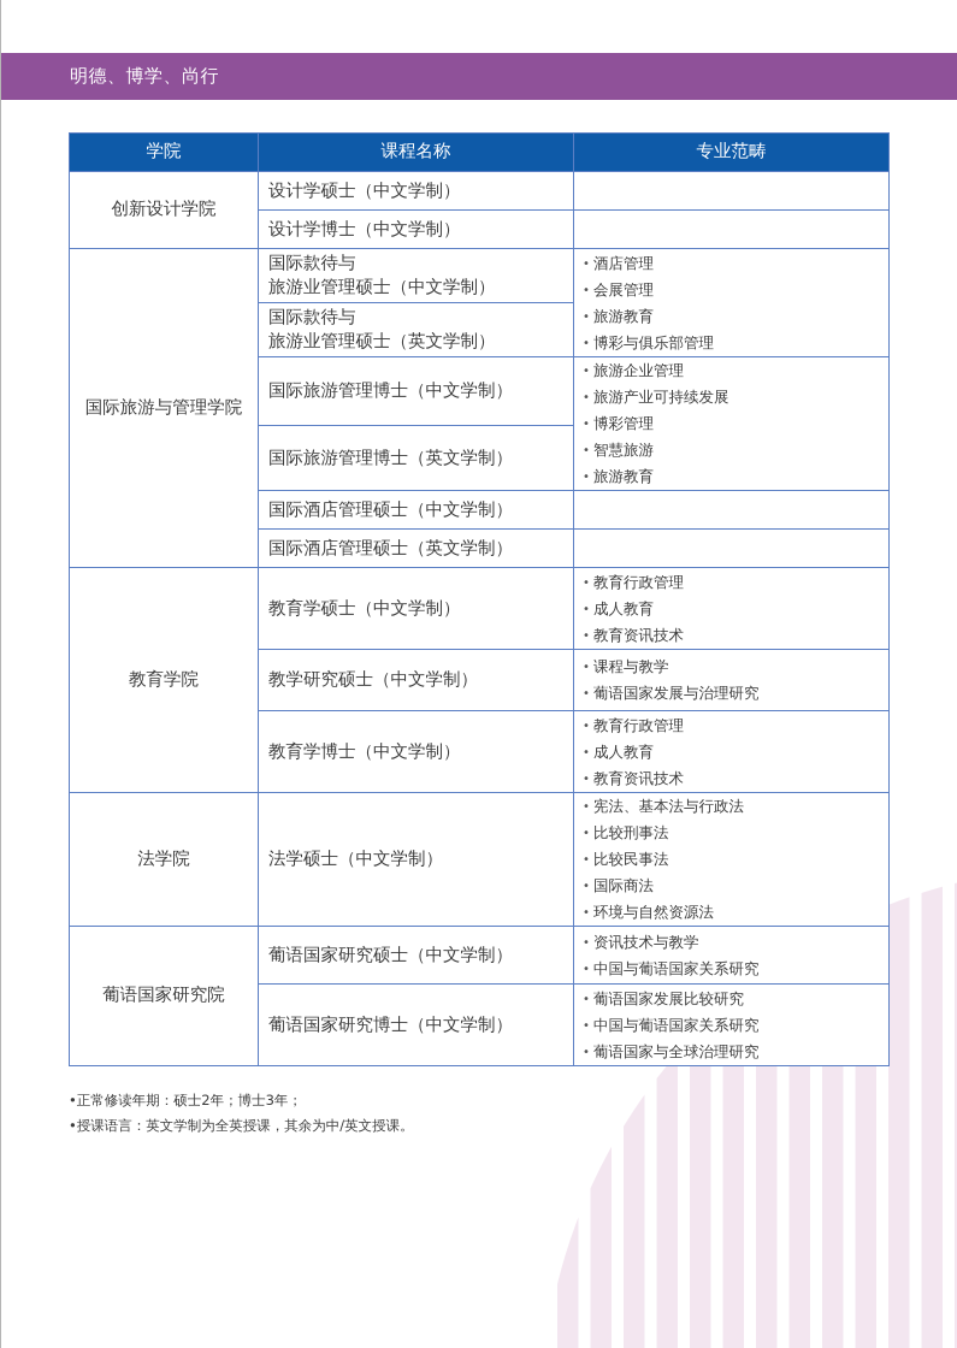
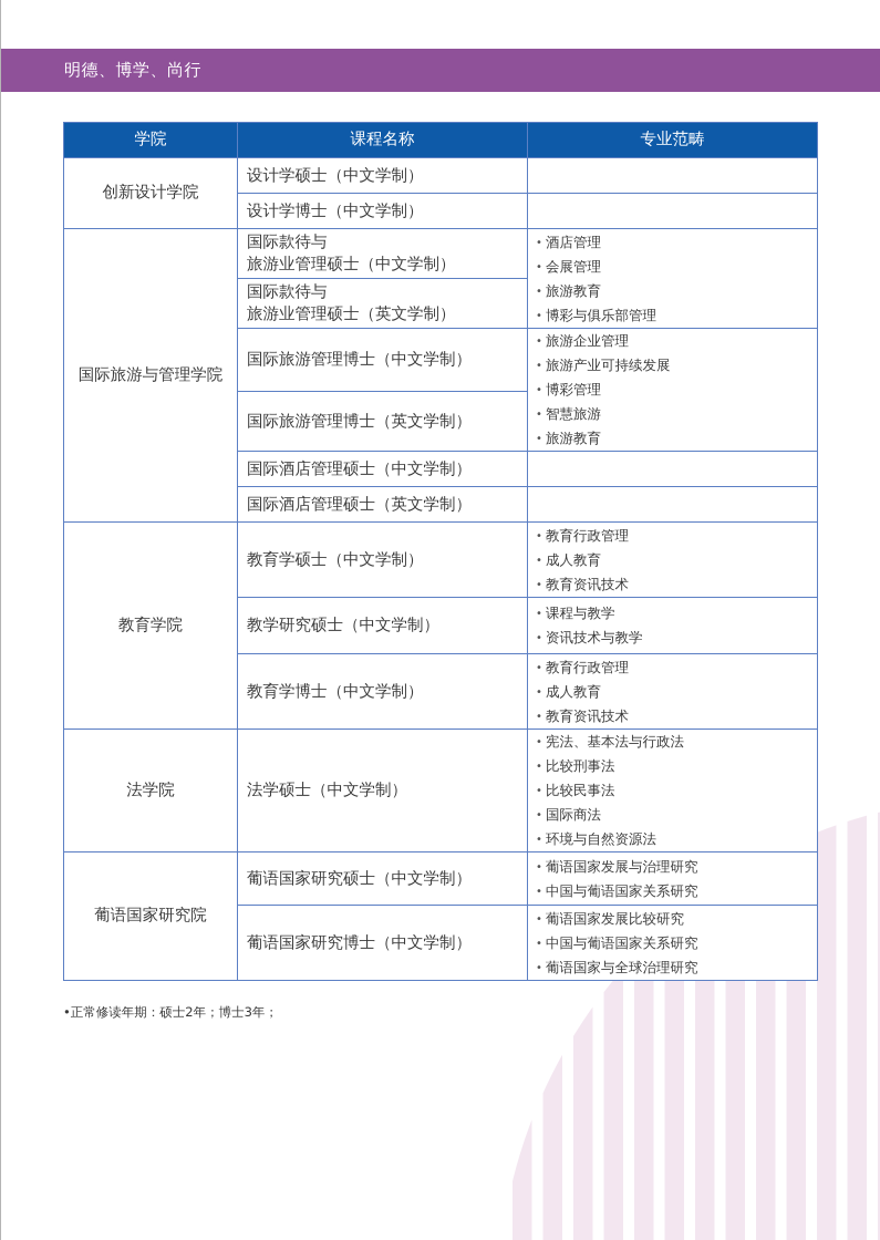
  明德、博学、尚行
  学院	课程名称	专业范畴
  创新设计学院	设计学硕士（中文学制）
  设计学博士（中文学制）
  国际旅游与管理学院	国际款待与 旅游业管理硕士（中文学制）	• 酒店管理 • 会展管理 • 旅游教育 • 博彩与俱乐部管理
  国际款待与 旅游业管理硕士（英文学制）
  国际旅游管理博士（中文学制）	• 旅游企业管理 • 旅游产业可持续发展 • 博彩管理 • 智慧旅游 • 旅游教育
  国际旅游管理博士（英文学制）
  国际酒店管理硕士（中文学制）
  国际酒店管理硕士（英文学制）
  教育学院	教育学硕士（中文学制）	• 教育行政管理 • 成人教育 • 教育资讯技术
- 教学研究硕士（中文学制）	• 课程与教学 • 葡语国家发展与治理研究
+ 教学研究硕士（中文学制）	• 课程与教学 • 资讯技术与教学
  教育学博士（中文学制）	• 教育行政管理 • 成人教育 • 教育资讯技术
  法学院	法学硕士（中文学制）	• 宪法、基本法与行政法 • 比较刑事法 • 比较民事法 • 国际商法 • 环境与自然资源法
- 葡语国家研究院	葡语国家研究硕士（中文学制）	• 资讯技术与教学 • 中国与葡语国家关系研究
+ 葡语国家研究院	葡语国家研究硕士（中文学制）	• 葡语国家发展与治理研究 • 中国与葡语国家关系研究
  葡语国家研究博士（中文学制）	• 葡语国家发展比较研究 • 中国与葡语国家关系研究 • 葡语国家与全球治理研究
  •正常修读年期：硕士2年；博士3年；
- •授课语言：英文学制为全英授课，其余为中/英文授课。
